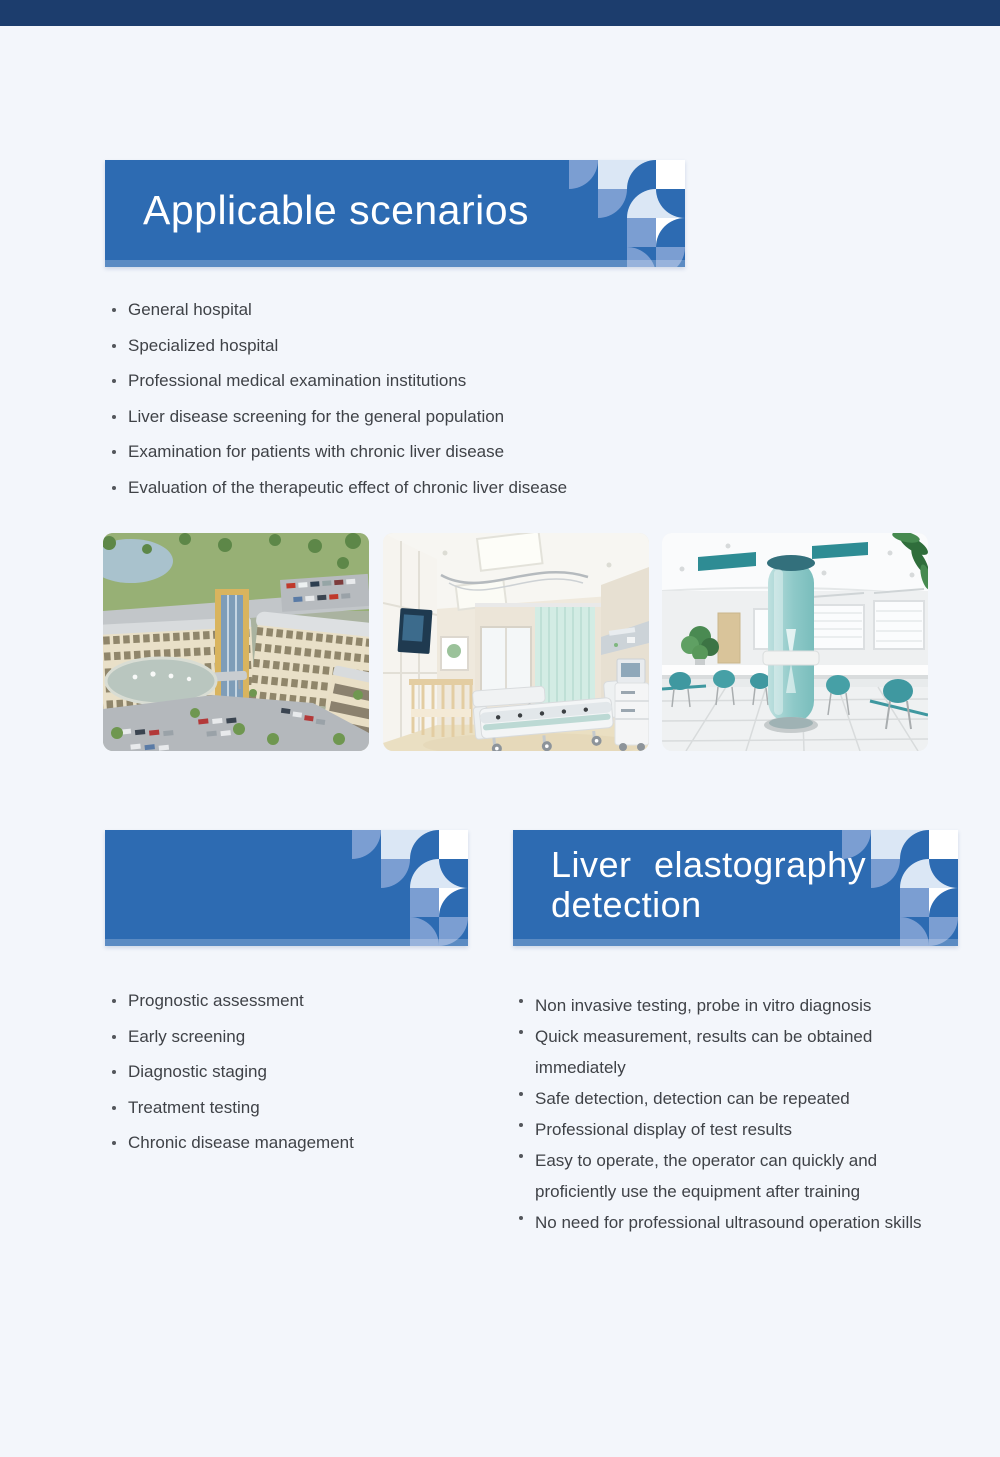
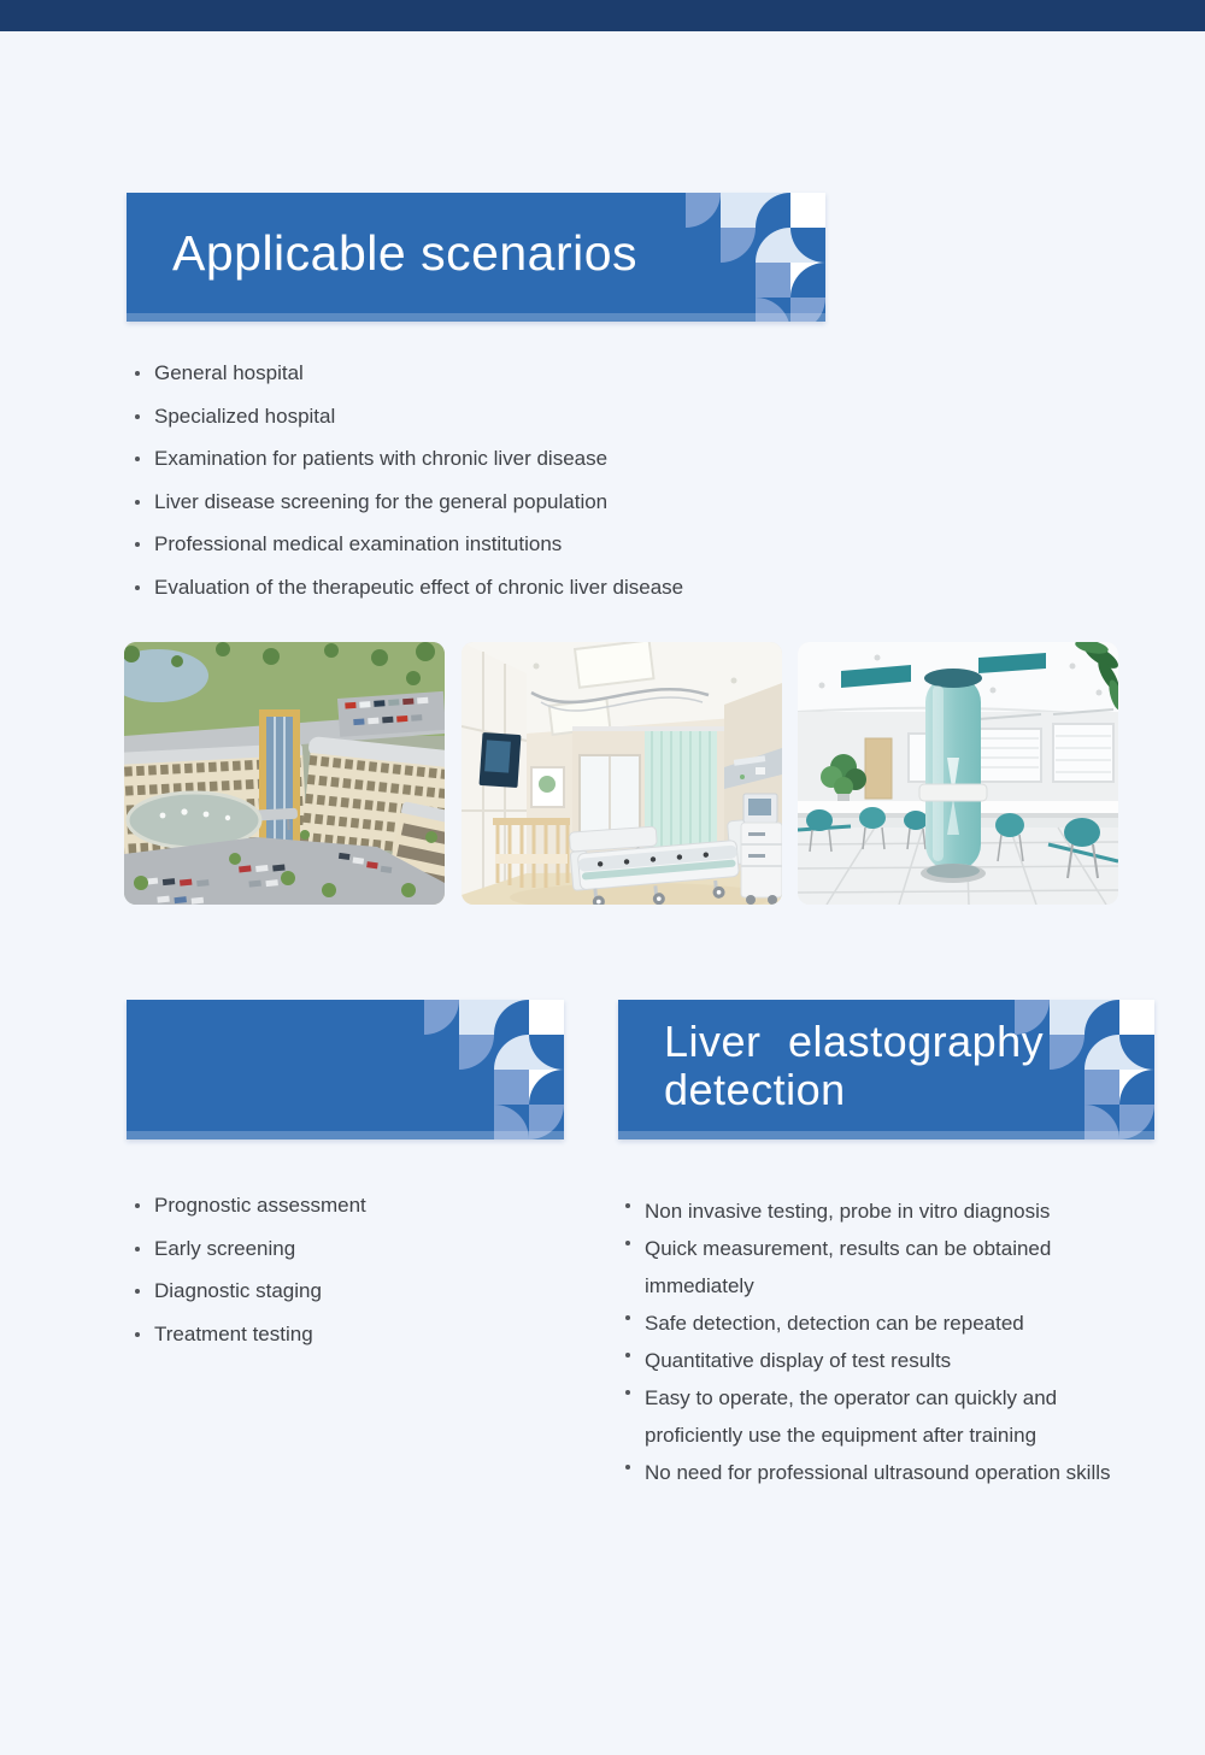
  Applicable scenarios
  General hospital
  Specialized hospital
- Professional medical examination institutions
+ Examination for patients with chronic liver disease
  Liver disease screening for the general population
- Examination for patients with chronic liver disease
+ Professional medical examination institutions
  Evaluation of the therapeutic effect of chronic liver disease
  Liver elastography
  detection
  Prognostic assessment
  Early screening
  Diagnostic staging
  Treatment testing
- Chronic disease management
  Non invasive testing, probe in vitro diagnosis
  Quick measurement, results can be obtained immediately
  Safe detection, detection can be repeated
- Professional display of test results
+ Quantitative display of test results
  Easy to operate, the operator can quickly and proficiently use the equipment after training
  No need for professional ultrasound operation skills
